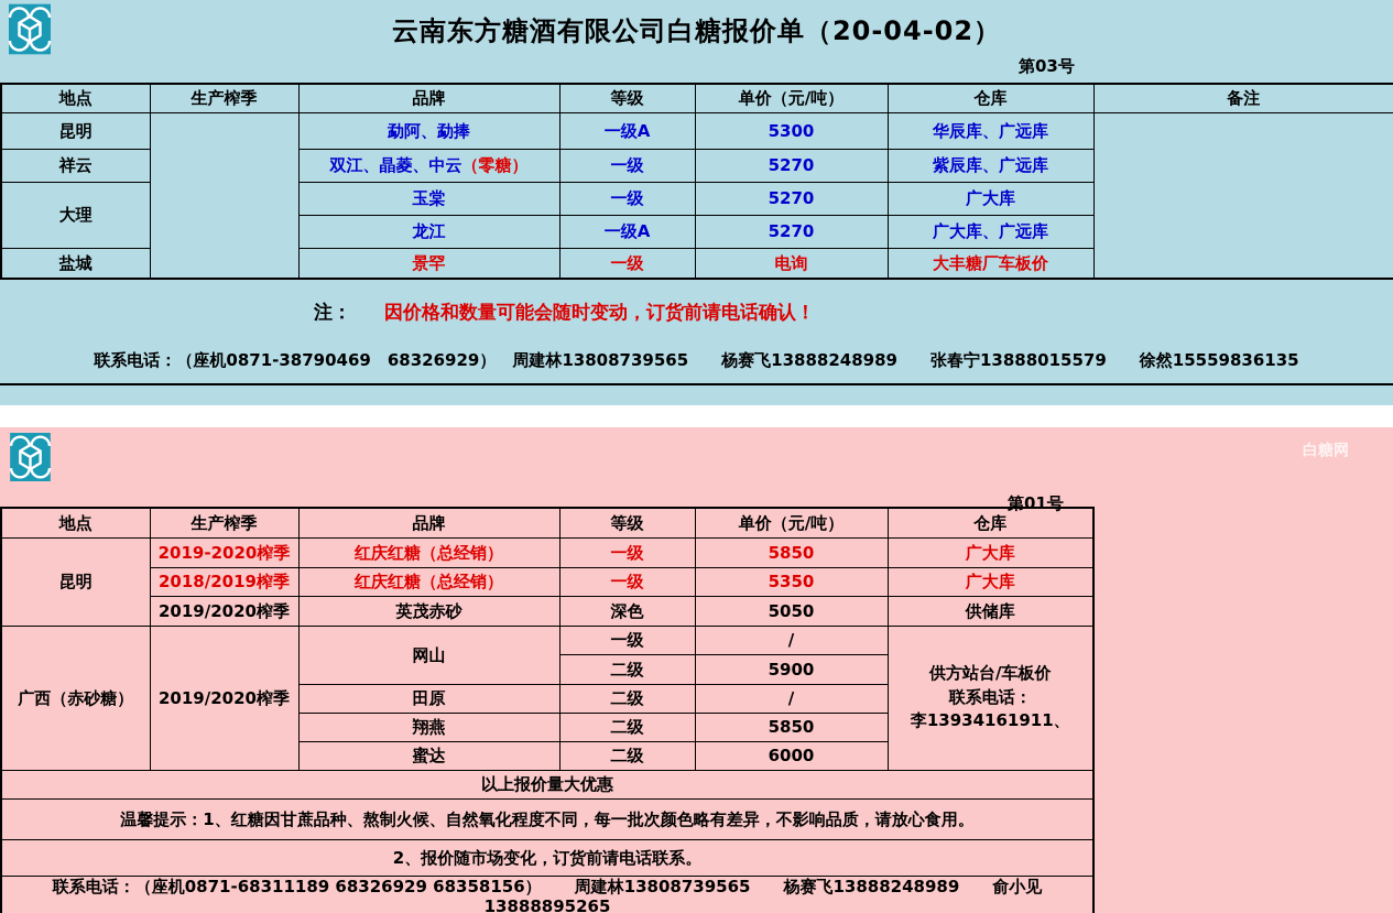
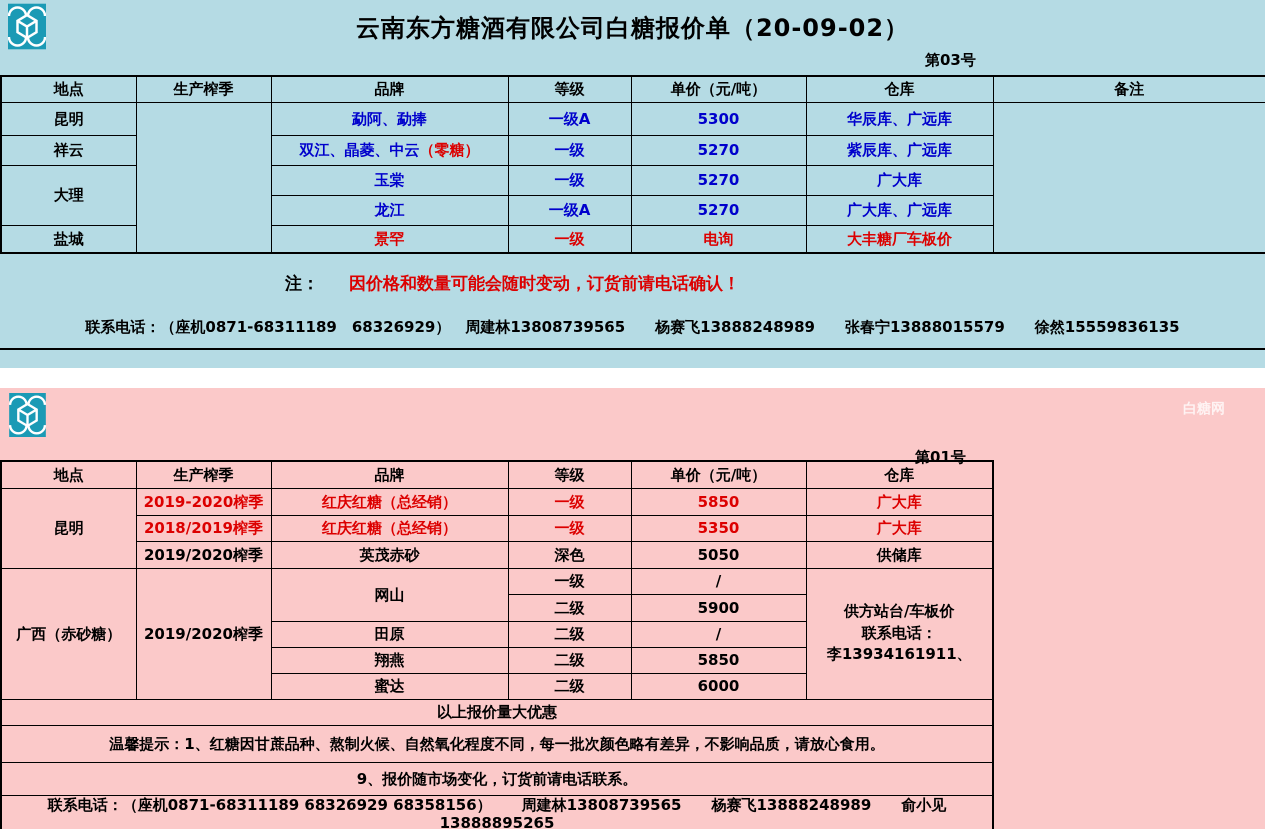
- 云南东方糖酒有限公司白糖报价单（20-04-02）
+ 云南东方糖酒有限公司白糖报价单（20-09-02）
  第03号
  地点	生产榨季	品牌	等级	单价（元/吨）	仓库	备注
  昆明		勐阿、勐捧	一级A	5300	华辰库、广远库
  祥云	双江、晶菱、中云（零糖）	一级	5270	紫辰库、广远库
  大理	玉棠	一级	5270	广大库
  龙江	一级A	5270	广大库、广远库
  盐城	景罕	一级	电询	大丰糖厂车板价
  注： 因价格和数量可能会随时变动，订货前请电话确认！
- 联系电话：（座机0871-38790469 68326929） 周建林13808739565 杨赛飞13888248989 张春宁13888015579 徐然15559836135
+ 联系电话：（座机0871-68311189 68326929） 周建林13808739565 杨赛飞13888248989 张春宁13888015579 徐然15559836135
  第01号
  白糖网
  地点	生产榨季	品牌	等级	单价（元/吨）	仓库
  昆明	2019-2020榨季	红庆红糖（总经销）	一级	5850	广大库
  2018/2019榨季	红庆红糖（总经销）	一级	5350	广大库
  2019/2020榨季	英茂赤砂	深色	5050	供储库
  广西（赤砂糖）	2019/2020榨季	网山	一级	/	供方站台/车板价 联系电话： 李13934161911、
  二级	5900
  田原	二级	/
  翔燕	二级	5850
  蜜达	二级	6000
  以上报价量大优惠
  温馨提示：1、红糖因甘蔗品种、熬制火候、自然氧化程度不同，每一批次颜色略有差异，不影响品质，请放心食用。
- 2、报价随市场变化，订货前请电话联系。
+ 9、报价随市场变化，订货前请电话联系。
  联系电话：（座机0871-68311189 68326929 68358156） 周建林13808739565 杨赛飞13888248989 俞小见13888895265
